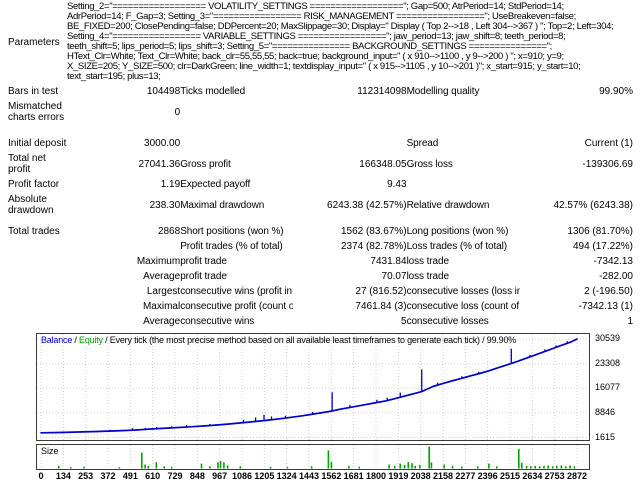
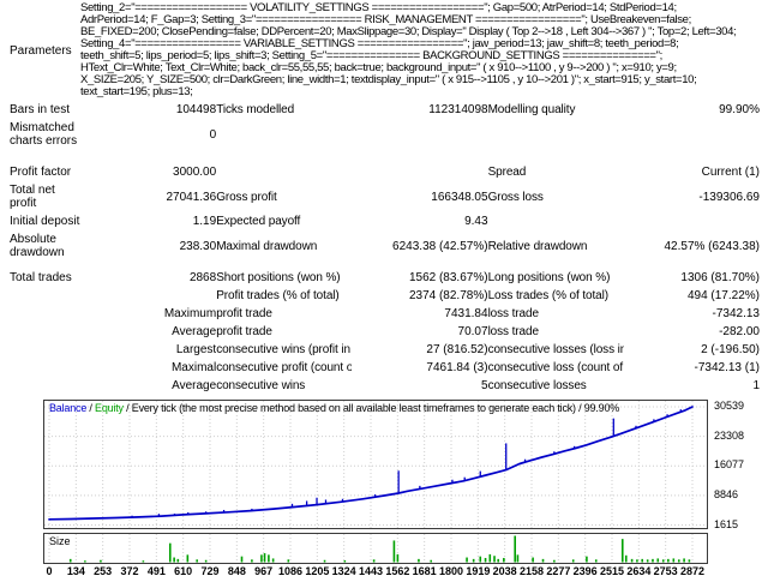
  Parameters	Setting_2="================== VOLATILITY_SETTINGS =================="; Gap=500; AtrPeriod=14; StdPeriod=14;AdrPeriod=14; F_Gap=3; Setting_3="================= RISK_MANAGEMENT ================="; UseBreakeven=false;BE_FIXED=200; ClosePending=false; DDPercent=20; MaxSlippage=30; Display=" Display ( Top 2-->18 , Left 304-->367 ) "; Top=2; Left=304;Setting_4="================= VARIABLE_SETTINGS ================="; jaw_period=13; jaw_shift=8; teeth_period=8;teeth_shift=5; lips_period=5; lips_shift=3; Setting_5="=============== BACKGROUND_SETTINGS ===============";HText_Clr=White; Text_Clr=White; back_clr=55,55,55; back=true; background_input=" ( x 910-->1100 , y 9-->200 ) "; x=910; y=9;X_SIZE=205; Y_SIZE=500; clr=DarkGreen; line_width=1; textdisplay_input=" ( x 915-->1105 , y 10-->201 )"; x_start=915; y_start=10;text_start=195; plus=13;
  Bars in test	104498	Ticks modelled	112314098	Modelling quality	99.90%
  Mismatched charts errors	0
- Initial deposit	3000.00			Spread	Current (1)
+ Profit factor	3000.00			Spread	Current (1)
  Total net profit	27041.36	Gross profit	166348.05	Gross loss	-139306.69
- Profit factor	1.19	Expected payoff	9.43
+ Initial deposit	1.19	Expected payoff	9.43
  Absolute drawdown	238.30	Maximal drawdown	6243.38 (42.57%)	Relative drawdown	42.57% (6243.38)
  Total trades	2868	Short positions (won %)	1562 (83.67%)	Long positions (won %)	1306 (81.70%)
  		Profit trades (% of total)	2374 (82.78%)	Loss trades (% of total)	494 (17.22%)
  Maximum	profit trade	7431.84	loss trade	-7342.13
  Average	profit trade	70.07	loss trade	-282.00
  Largest	consecutive wins (profit in	27 (816.52)	consecutive losses (loss in	2 (-196.50)
  Maximal	consecutive profit (count o	7461.84 (3)	consecutive loss (count of	-7342.13 (1)
  Average	consecutive wins	5	consecutive losses	1
  Balance / Equity / Every tick (the most precise method based on all available least timeframes to generate each tick) / 99.90%
  30539
  23308
  16077
  8846
  1615
  Size
  0
  134
  253
  372
  491
  610
  729
  848
  967
  1086
  1205
  1324
  1443
  1562
  1681
  1800
  1919
  2038
  2158
  2277
  2396
  2515
  2634
  2753
  2872
